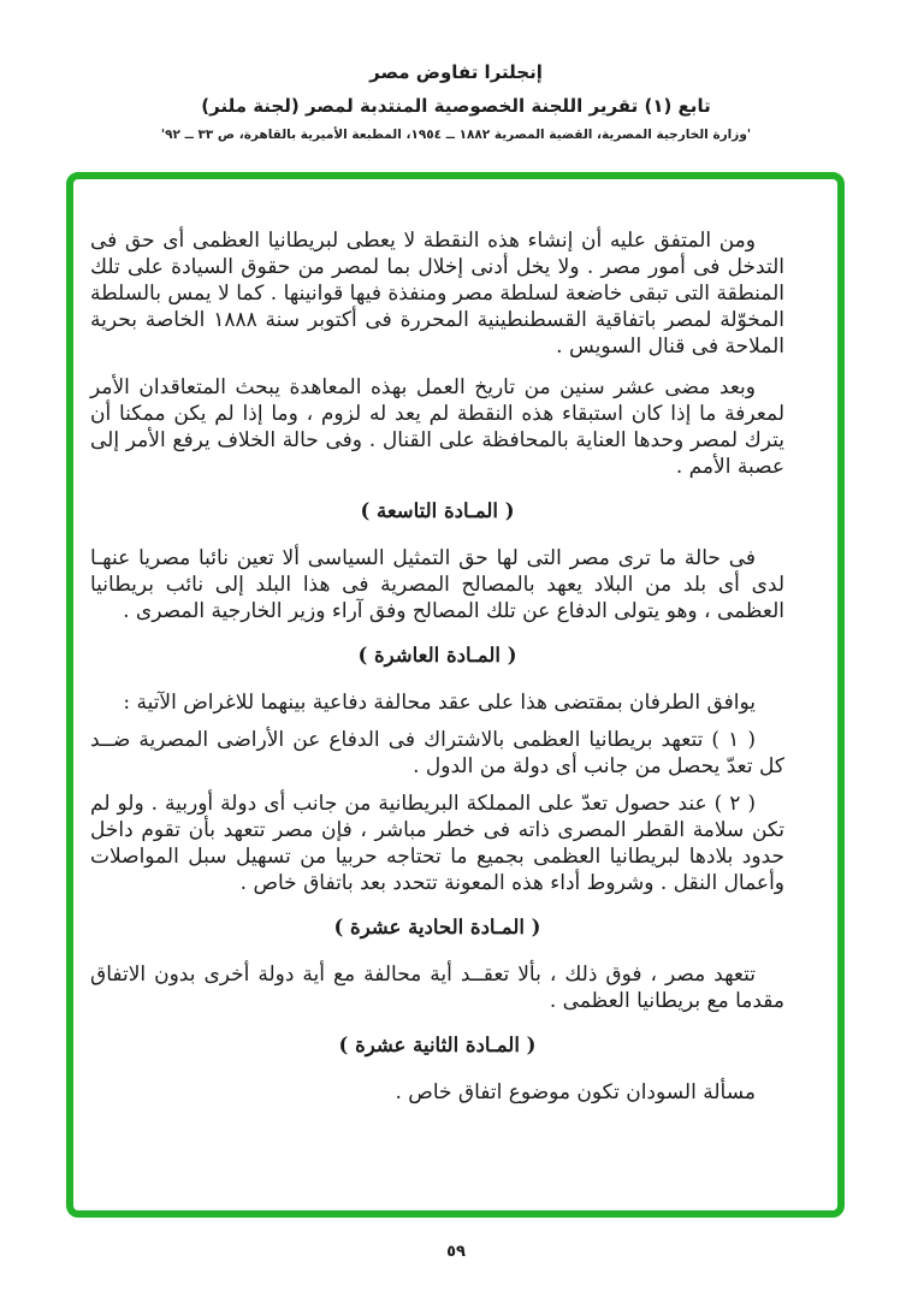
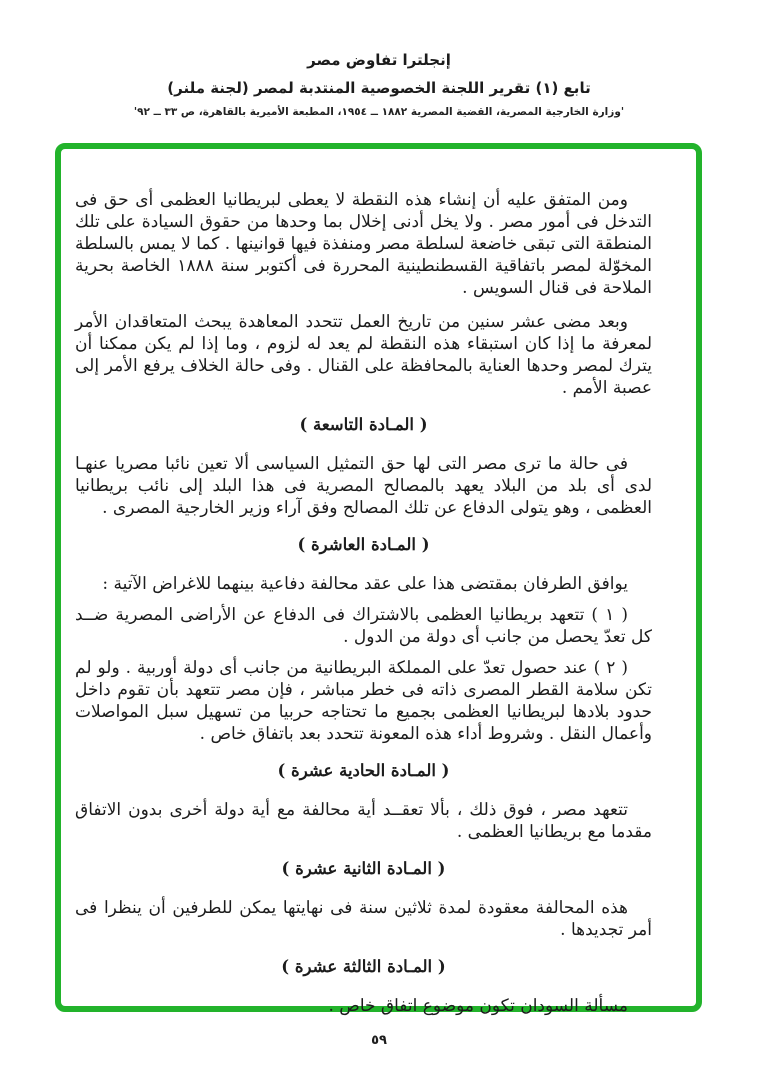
  إنجلترا تفاوض مصر
  تابع (١) تقرير اللجنة الخصوصية المنتدبة لمصر (لجنة ملنر)
  'وزارة الخارجية المصرية، القضية المصرية ١٨٨٢ ــ ١٩٥٤، المطبعة الأميرية بالقاهرة، ص ٣٣ ــ ٩٢'
- ومن المتفق عليه أن إنشاء هذه النقطة لا يعطى لبريطانيا العظمى أى حق فى التدخل فى أمور مصر . ولا يخل أدنى إخلال بما لمصر من حقوق السيادة على تلك المنطقة التى تبقى خاضعة لسلطة مصر ومنفذة فيها قوانينها . كما لا يمس بالسلطة المخوّلة لمصر باتفاقية القسطنطينية المحررة فى أكتوبر سنة ١٨٨٨ الخاصة بحرية الملاحة فى قنال السويس .
+ ومن المتفق عليه أن إنشاء هذه النقطة لا يعطى لبريطانيا العظمى أى حق فى التدخل فى أمور مصر . ولا يخل أدنى إخلال بما وحدها من حقوق السيادة على تلك المنطقة التى تبقى خاضعة لسلطة مصر ومنفذة فيها قوانينها . كما لا يمس بالسلطة المخوّلة لمصر باتفاقية القسطنطينية المحررة فى أكتوبر سنة ١٨٨٨ الخاصة بحرية الملاحة فى قنال السويس .
- وبعد مضى عشر سنين من تاريخ العمل بهذه المعاهدة يبحث المتعاقدان الأمر لمعرفة ما إذا كان استبقاء هذه النقطة لم يعد له لزوم ، وما إذا لم يكن ممكنا أن يترك لمصر وحدها العناية بالمحافظة على القنال . وفى حالة الخلاف يرفع الأمر إلى عصبة الأمم .
+ وبعد مضى عشر سنين من تاريخ العمل تتحدد المعاهدة يبحث المتعاقدان الأمر لمعرفة ما إذا كان استبقاء هذه النقطة لم يعد له لزوم ، وما إذا لم يكن ممكنا أن يترك لمصر وحدها العناية بالمحافظة على القنال . وفى حالة الخلاف يرفع الأمر إلى عصبة الأمم .
  ( المـادة التاسعة )
  فى حالة ما ترى مصر التى لها حق التمثيل السياسى ألا تعين نائبا مصريا عنهـا لدى أى بلد من البلاد يعهد بالمصالح المصرية فى هذا البلد إلى نائب بريطانيا العظمى ، وهو يتولى الدفاع عن تلك المصالح وفق آراء وزير الخارجية المصرى .
  ( المـادة العاشرة )
  يوافق الطرفان بمقتضى هذا على عقد محالفة دفاعية بينهما للاغراض الآتية :
  ( ١ ) تتعهد بريطانيا العظمى بالاشتراك فى الدفاع عن الأراضى المصرية ضــد كل تعدّ يحصل من جانب أى دولة من الدول .
  ( ٢ ) عند حصول تعدّ على المملكة البريطانية من جانب أى دولة أوربية . ولو لم تكن سلامة القطر المصرى ذاته فى خطر مباشر ، فإن مصر تتعهد بأن تقوم داخل حدود بلادها لبريطانيا العظمى بجميع ما تحتاجه حربيا من تسهيل سبل المواصلات وأعمال النقل . وشروط أداء هذه المعونة تتحدد بعد باتفاق خاص .
  ( المـادة الحادية عشرة )
  تتعهد مصر ، فوق ذلك ، بألا تعقــد أية محالفة مع أية دولة أخرى بدون الاتفاق مقدما مع بريطانيا العظمى .
  ( المـادة الثانية عشرة )
+ هذه المحالفة معقودة لمدة ثلاثين سنة فى نهايتها يمكن للطرفين أن ينظرا فى أمر تجديدها .
+ ( المـادة الثالثة عشرة )
  مسألة السودان تكون موضوع اتفاق خاص .
  ٥٩
